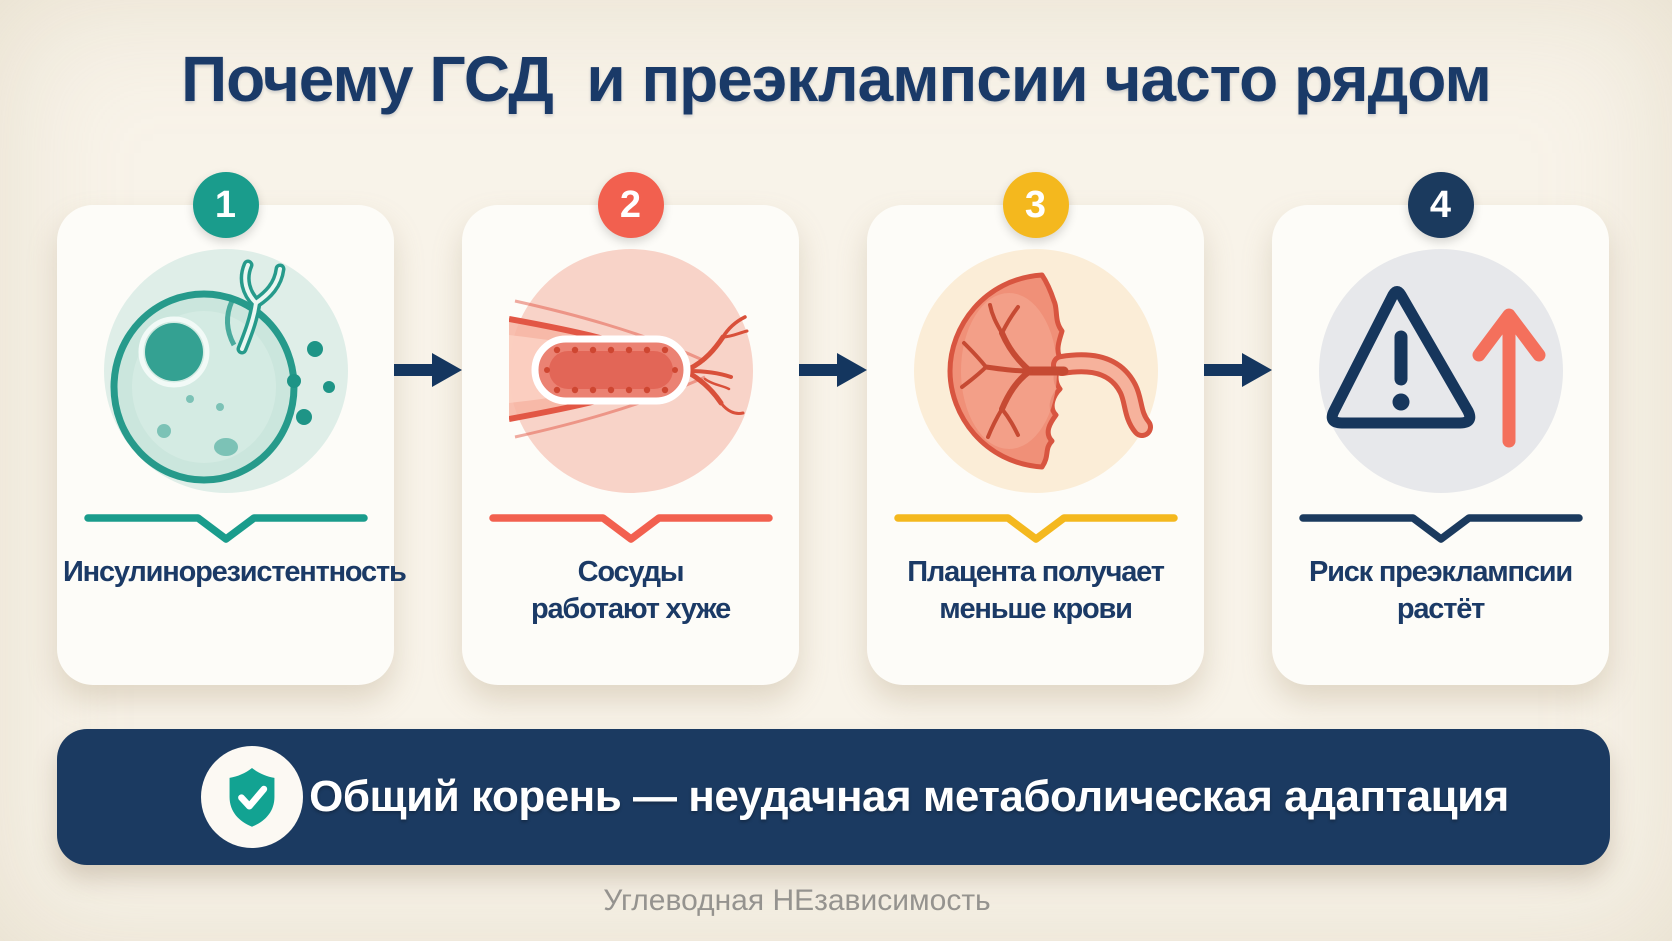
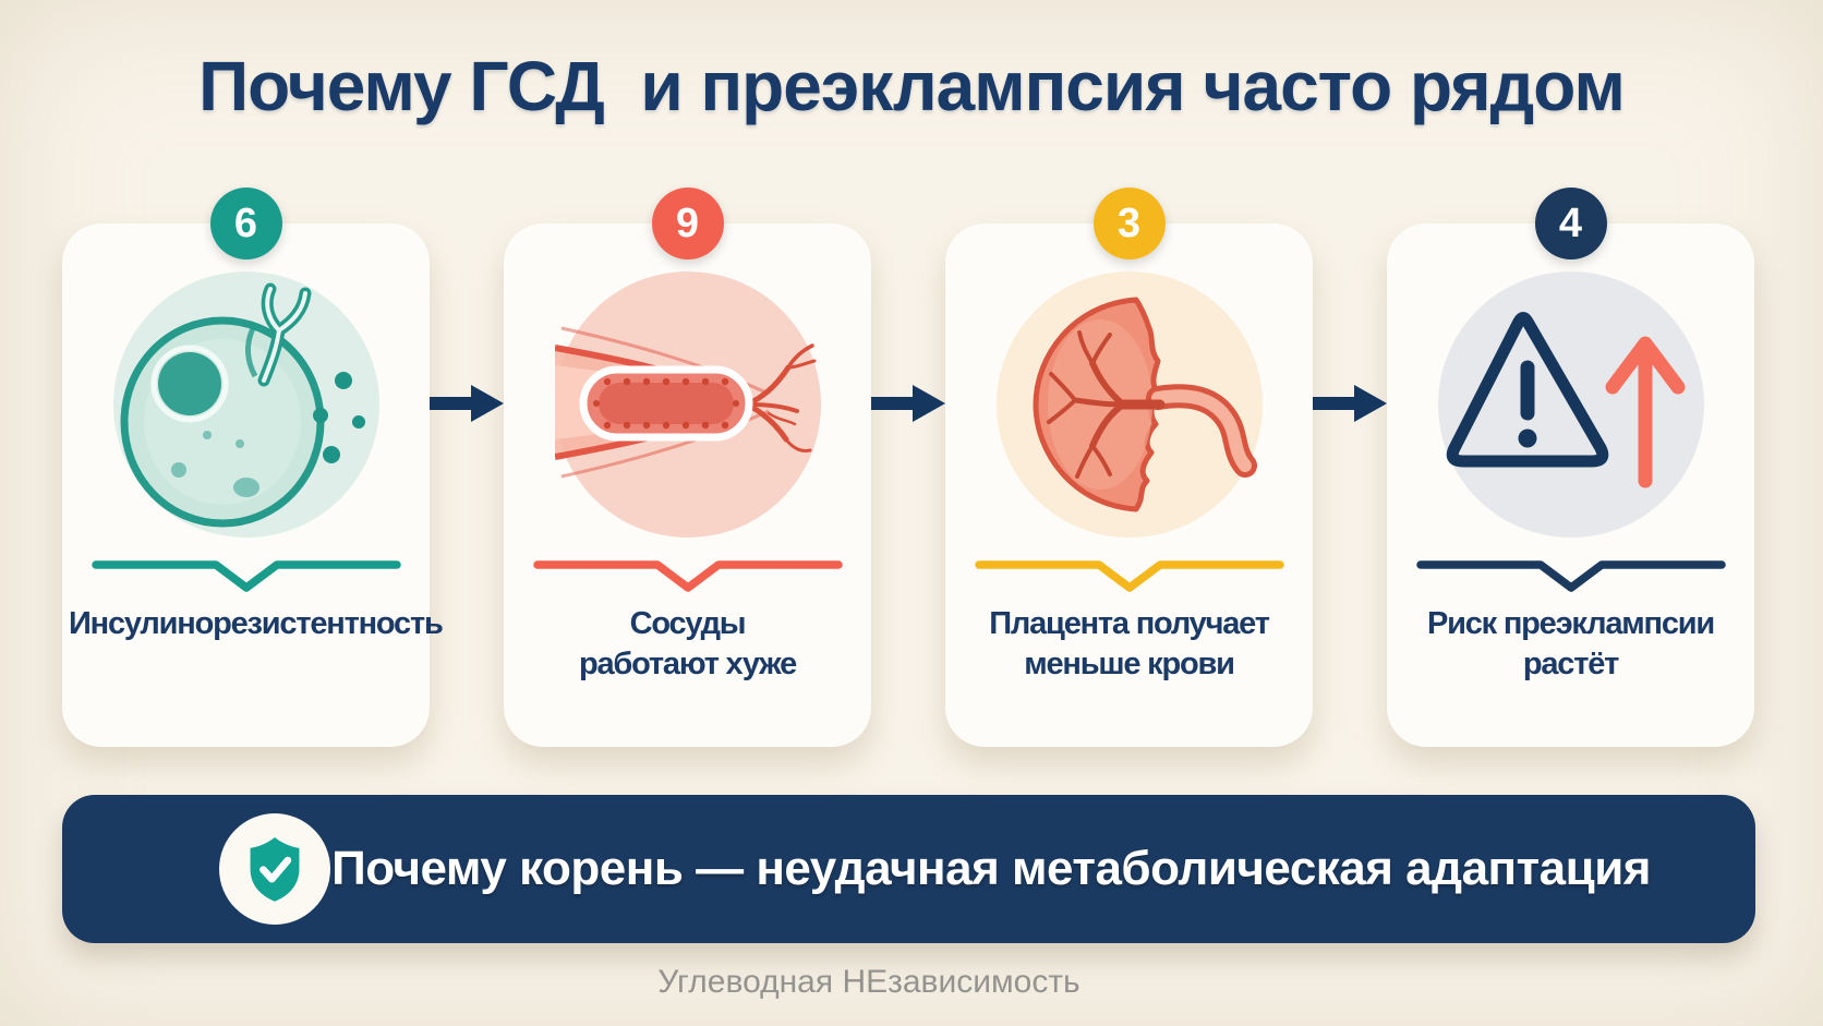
- Почему ГСД и преэклампсии часто рядом
+ Почему ГСД и преэклампсия часто рядом
- 1
+ 6
  Инсулинорезистентность
- 2
+ 9
  Сосуды
  работают хуже
  3
  Плацента получает
  меньше крови
  4
  Риск преэклампсии
  растёт
- Общий корень — неудачная метаболическая адаптация
+ Почему корень — неудачная метаболическая адаптация
  Углеводная НЕзависимость
